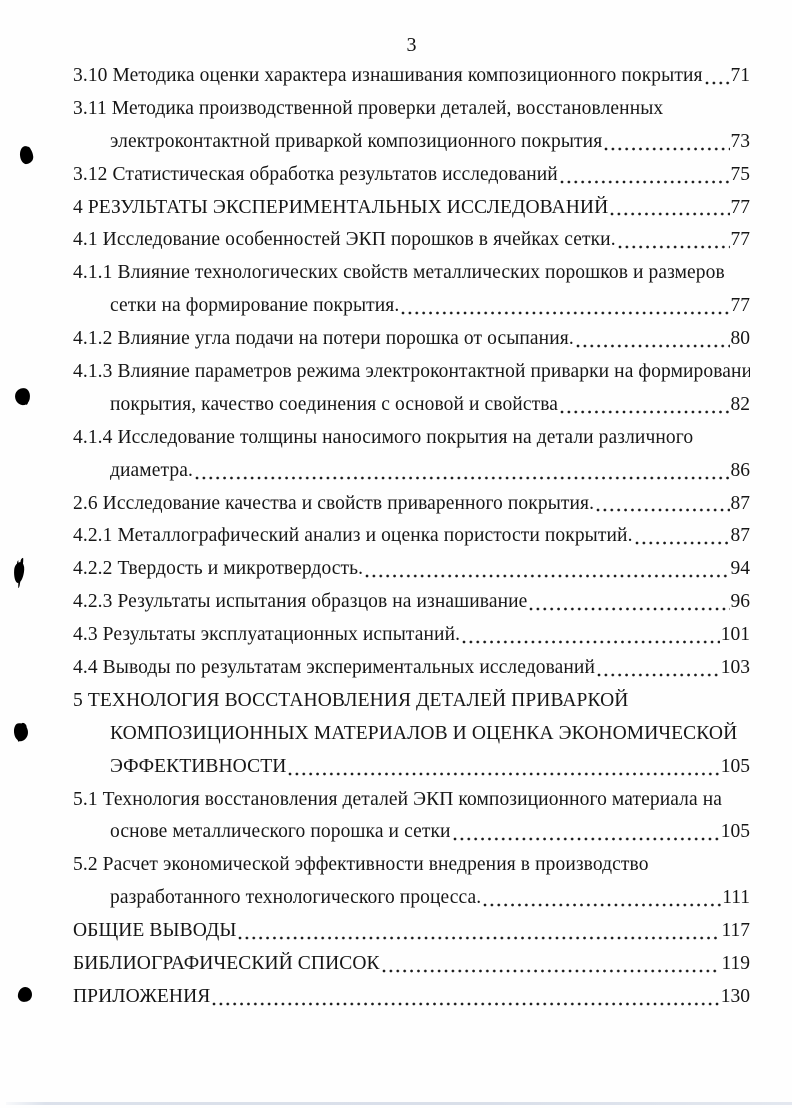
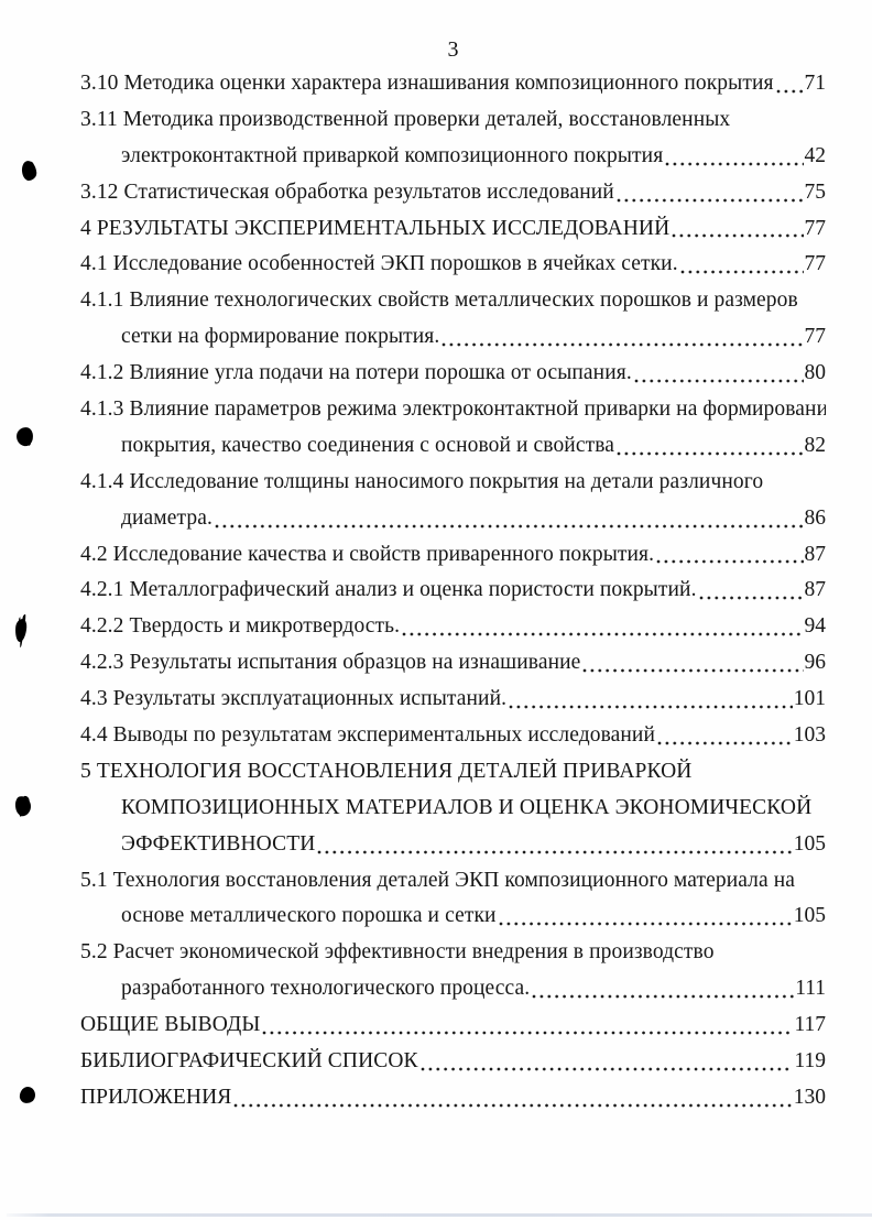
  3
  3.10 Методика оценки характера изнашивания композиционного покрытия
  71
  3.11 Методика производственной проверки деталей, восстановленных
  электроконтактной приваркой композиционного покрытия
- 73
+ 42
  3.12 Статистическая обработка результатов исследований
  75
  4 РЕЗУЛЬТАТЫ ЭКСПЕРИМЕНТАЛЬНЫХ ИССЛЕДОВАНИЙ
  77
  4.1 Исследование особенностей ЭКП порошков в ячейках сетки.
  77
  4.1.1 Влияние технологических свойств металлических порошков и размеров
  сетки на формирование покрытия.
  77
  4.1.2 Влияние угла подачи на потери порошка от осыпания.
  80
  4.1.3 Влияние параметров режима электроконтактной приварки на формировани
  покрытия, качество соединения с основой и свойства
  82
  4.1.4 Исследование толщины наносимого покрытия на детали различного
  диаметра.
  86
- 2.6 Исследование качества и свойств приваренного покрытия.
+ 4.2 Исследование качества и свойств приваренного покрытия.
  87
  4.2.1 Металлографический анализ и оценка пористости покрытий.
  87
  4.2.2 Твердость и микротвердость.
  94
  4.2.3 Результаты испытания образцов на изнашивание
  96
  4.3 Результаты эксплуатационных испытаний.
  101
  4.4 Выводы по результатам экспериментальных исследований
  103
  5 ТЕХНОЛОГИЯ ВОССТАНОВЛЕНИЯ ДЕТАЛЕЙ ПРИВАРКОЙ
  КОМПОЗИЦИОННЫХ МАТЕРИАЛОВ И ОЦЕНКА ЭКОНОМИЧЕСКОЙ
  ЭФФЕКТИВНОСТИ
  105
  5.1 Технология восстановления деталей ЭКП композиционного материала на
  основе металлического порошка и сетки
  105
  5.2 Расчет экономической эффективности внедрения в производство
  разработанного технологического процесса.
  111
  ОБЩИЕ ВЫВОДЫ
  117
  БИБЛИОГРАФИЧЕСКИЙ СПИСОК
  119
  ПРИЛОЖЕНИЯ
  130
